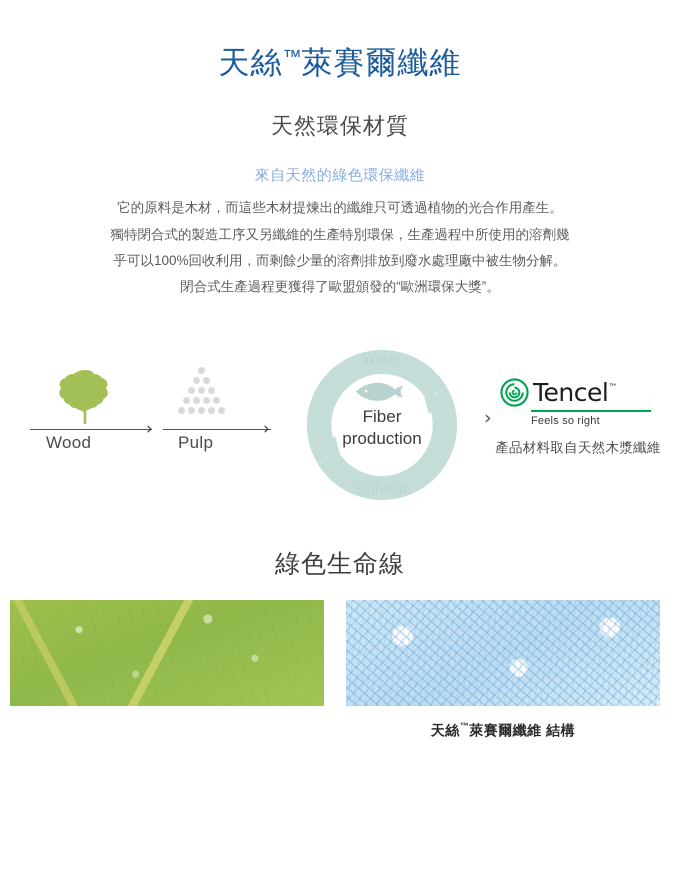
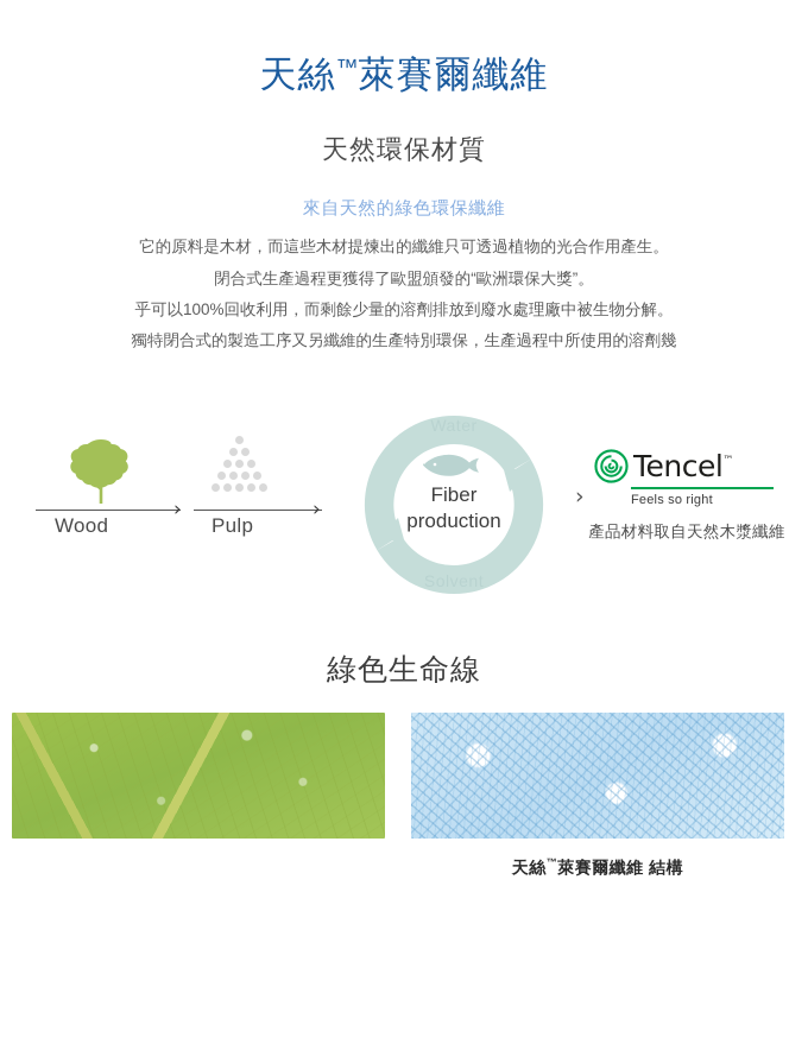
  天絲™萊賽爾纖維
  天然環保材質
  來自天然的綠色環保纖維
  它的原料是木材，而這些木材提煉出的纖維只可透過植物的光合作用產生。
- 獨特閉合式的製造工序又另纖維的生產特別環保，生產過程中所使用的溶劑幾
+ 閉合式生產過程更獲得了歐盟頒發的“歐洲環保大獎”。
  乎可以100%回收利用，而剩餘少量的溶劑排放到廢水處理廠中被生物分解。
- 閉合式生產過程更獲得了歐盟頒發的“歐洲環保大獎”。
+ 獨特閉合式的製造工序又另纖維的生產特別環保，生產過程中所使用的溶劑幾
  ›
  ›
  ›
  Wood
  Pulp
  Water
  Solvent
  Fiber
  production
  Tencel™
  Feels so right
  產品材料取自天然木漿纖維
  綠色生命線
  天絲™萊賽爾纖維 結構
